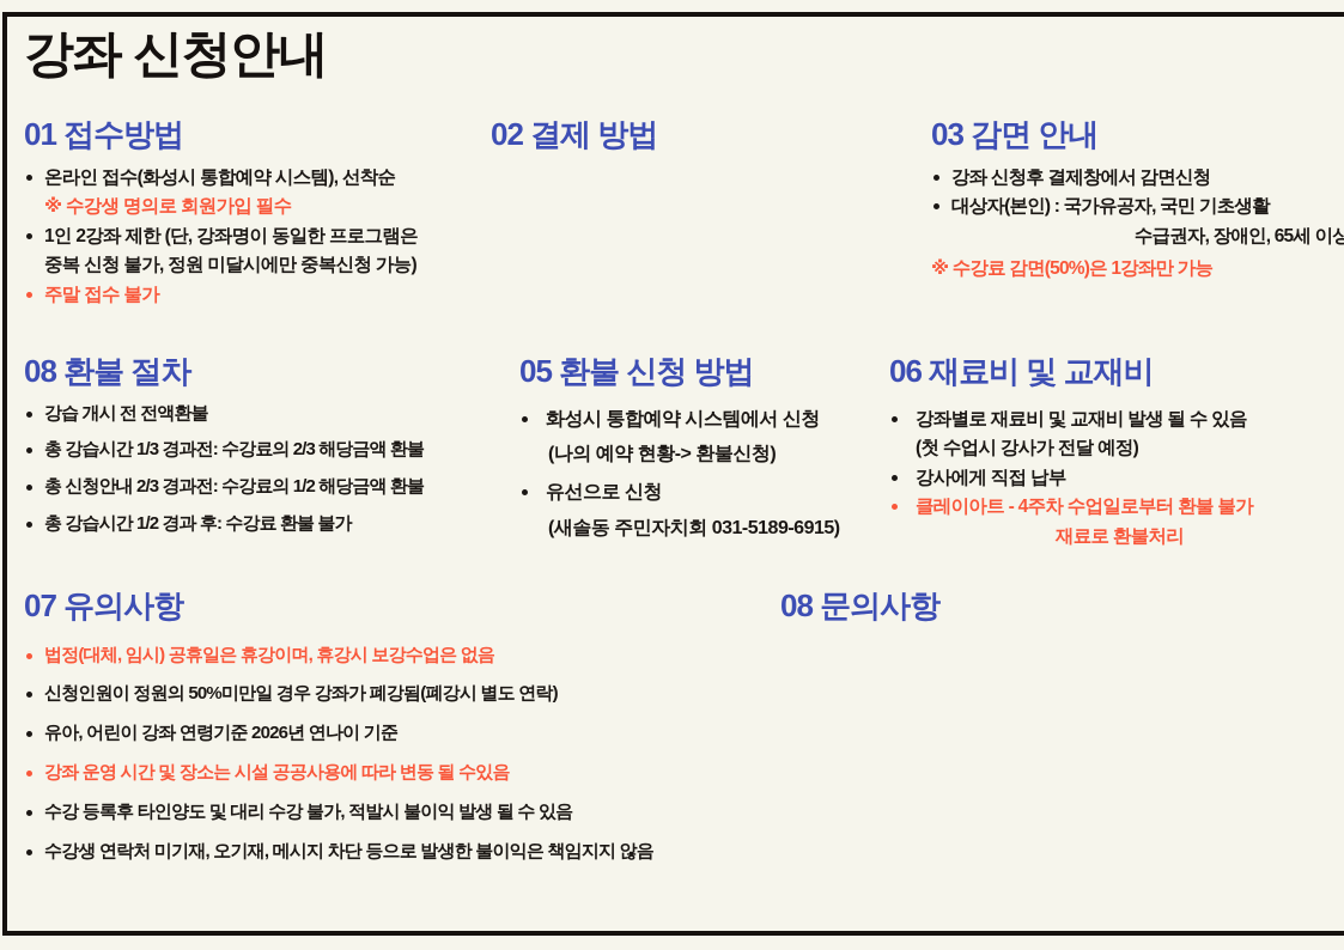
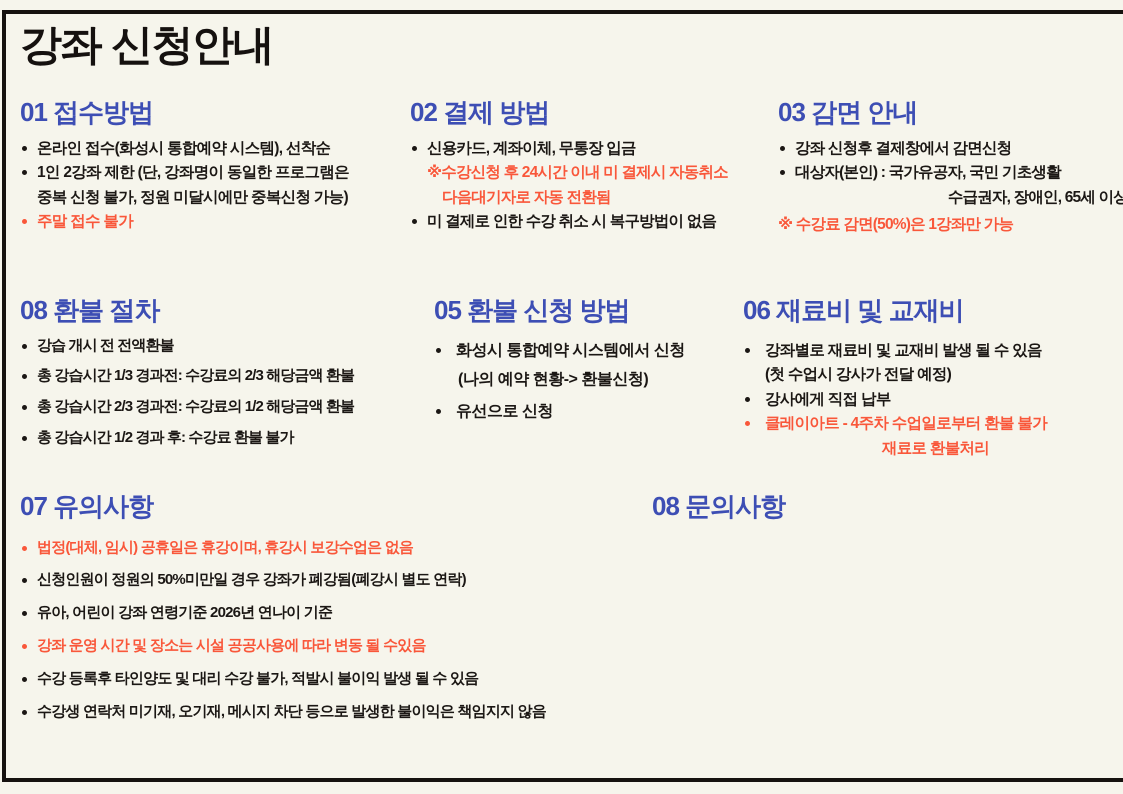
  강좌 신청안내
  01 접수방법
  온라인 접수(화성시 통합예약 시스템), 선착순
- ※ 수강생 명의로 회원가입 필수
  1인 2강좌 제한 (단, 강좌명이 동일한 프로그램은
  중복 신청 불가, 정원 미달시에만 중복신청 가능)
  주말 접수 불가
  02 결제 방법
+ 신용카드, 계좌이체, 무통장 입금
+ ※수강신청 후 24시간 이내 미 결제시 자동취소
+ 다음대기자로 자동 전환됨
+ 미 결제로 인한 수강 취소 시 복구방법이 없음
  03 감면 안내
  강좌 신청후 결제창에서 감면신청
  대상자(본인) : 국가유공자, 국민 기초생활
  수급권자, 장애인, 65세 이상
  ※ 수강료 감면(50%)은 1강좌만 가능
  08 환불 절차
  강습 개시 전 전액환불
  총 강습시간 1/3 경과전: 수강료의 2/3 해당금액 환불
- 총 신청안내 2/3 경과전: 수강료의 1/2 해당금액 환불
+ 총 강습시간 2/3 경과전: 수강료의 1/2 해당금액 환불
  총 강습시간 1/2 경과 후: 수강료 환불 불가
  05 환불 신청 방법
  화성시 통합예약 시스템에서 신청
  (나의 예약 현황-> 환불신청)
  유선으로 신청
- (새솔동 주민자치회 031-5189-6915)
  06 재료비 및 교재비
  강좌별로 재료비 및 교재비 발생 될 수 있음
  (첫 수업시 강사가 전달 예정)
  강사에게 직접 납부
  클레이아트 - 4주차 수업일로부터 환불 불가
  재료로 환불처리
  07 유의사항
  법정(대체, 임시) 공휴일은 휴강이며, 휴강시 보강수업은 없음
  신청인원이 정원의 50%미만일 경우 강좌가 폐강됨(폐강시 별도 연락)
  유아, 어린이 강좌 연령기준 2026년 연나이 기준
  강좌 운영 시간 및 장소는 시설 공공사용에 따라 변동 될 수있음
  수강 등록후 타인양도 및 대리 수강 불가, 적발시 불이익 발생 될 수 있음
  수강생 연락처 미기재, 오기재, 메시지 차단 등으로 발생한 불이익은 책임지지 않음
  08 문의사항
